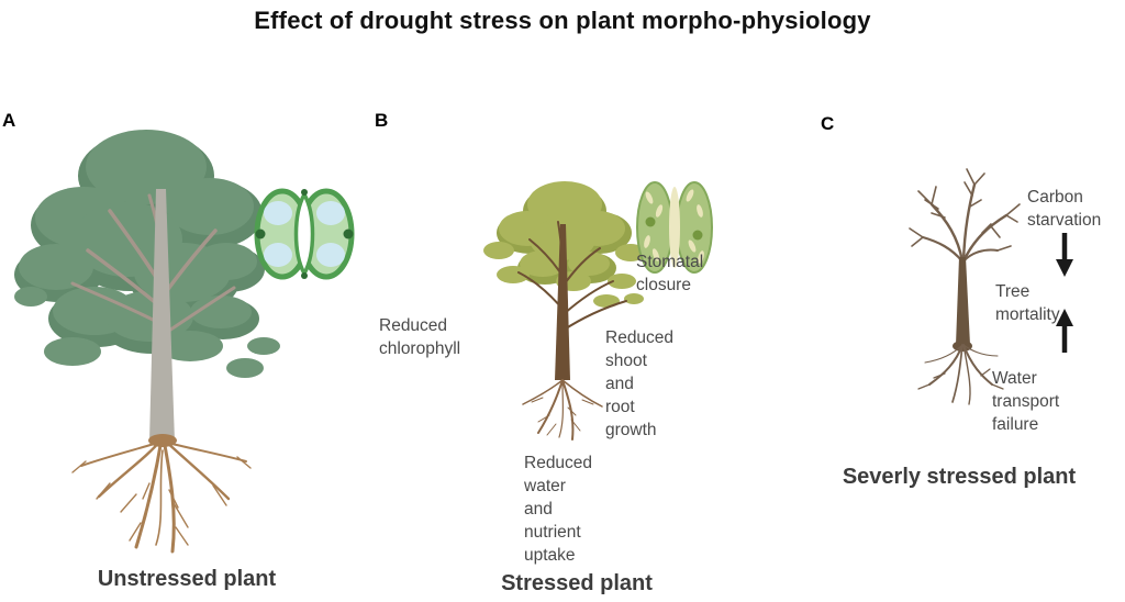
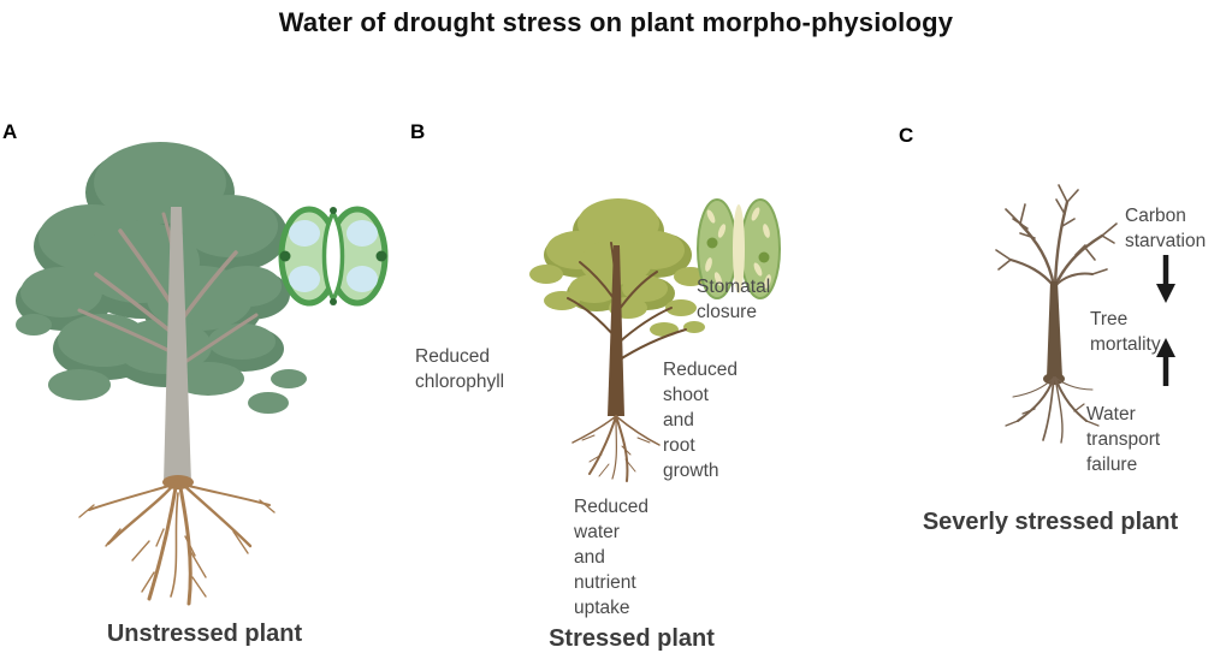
- Effect of drought stress on plant morpho-physiology
+ Water of drought stress on plant morpho-physiology
  A
  Unstressed plant
  B
  Stomatal closure
  Reduced chlorophyll
  Reduced shoot and
  root growth
  Reduced water and
  nutrient uptake
  Stressed plant
  C
  Carbon
  starvation
  Tree mortality
  Water transport
  failure
  Severly stressed plant
